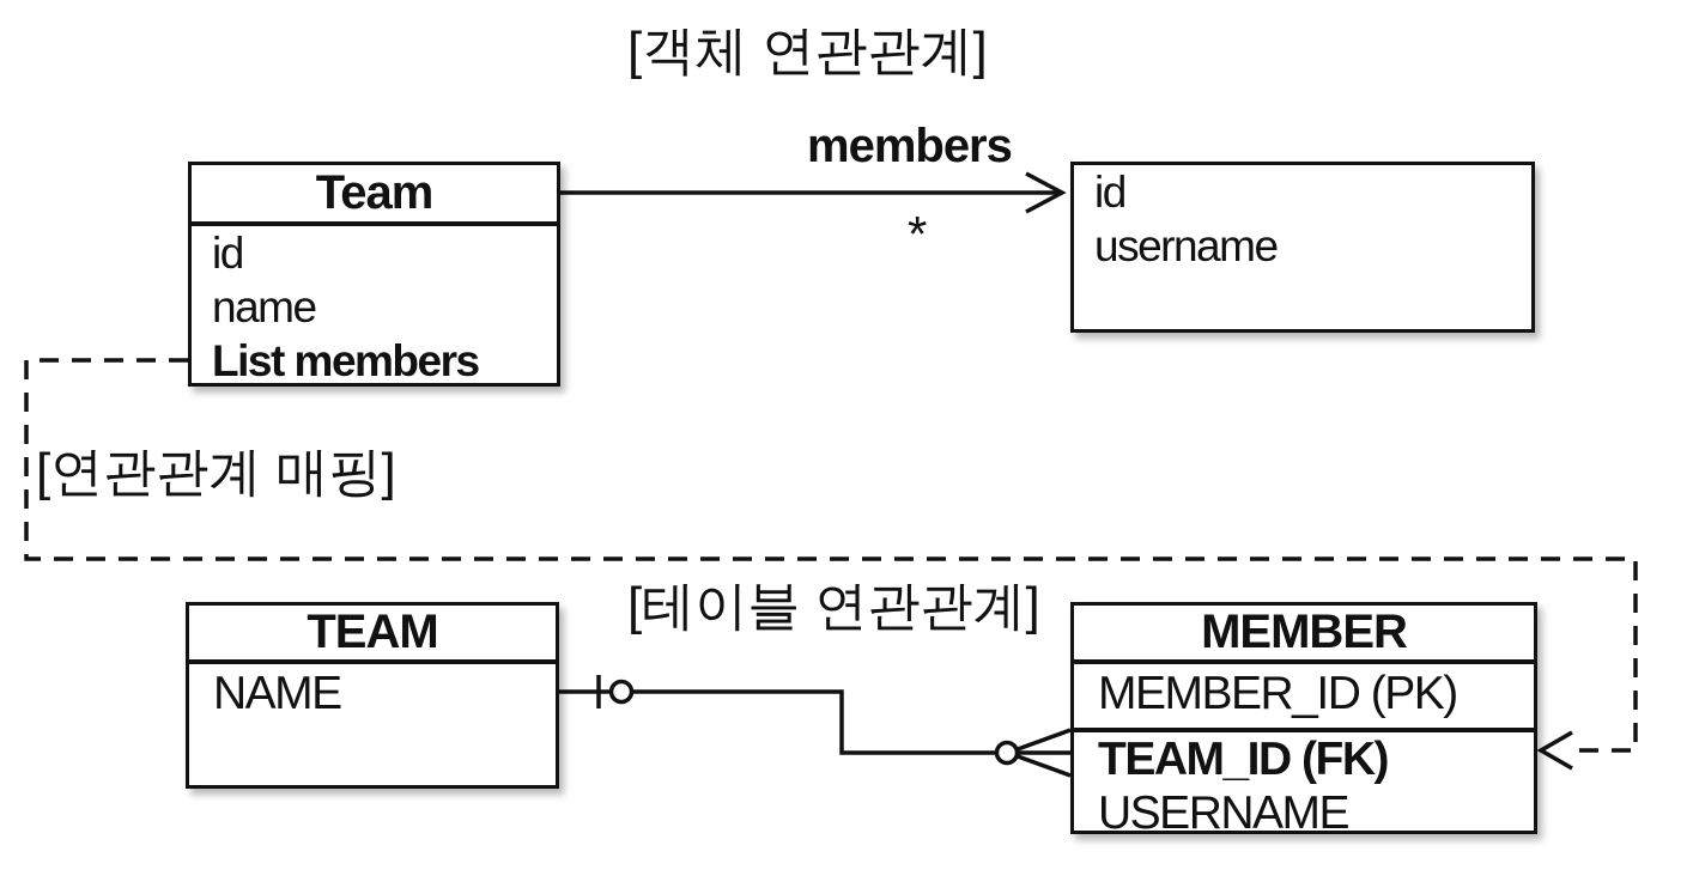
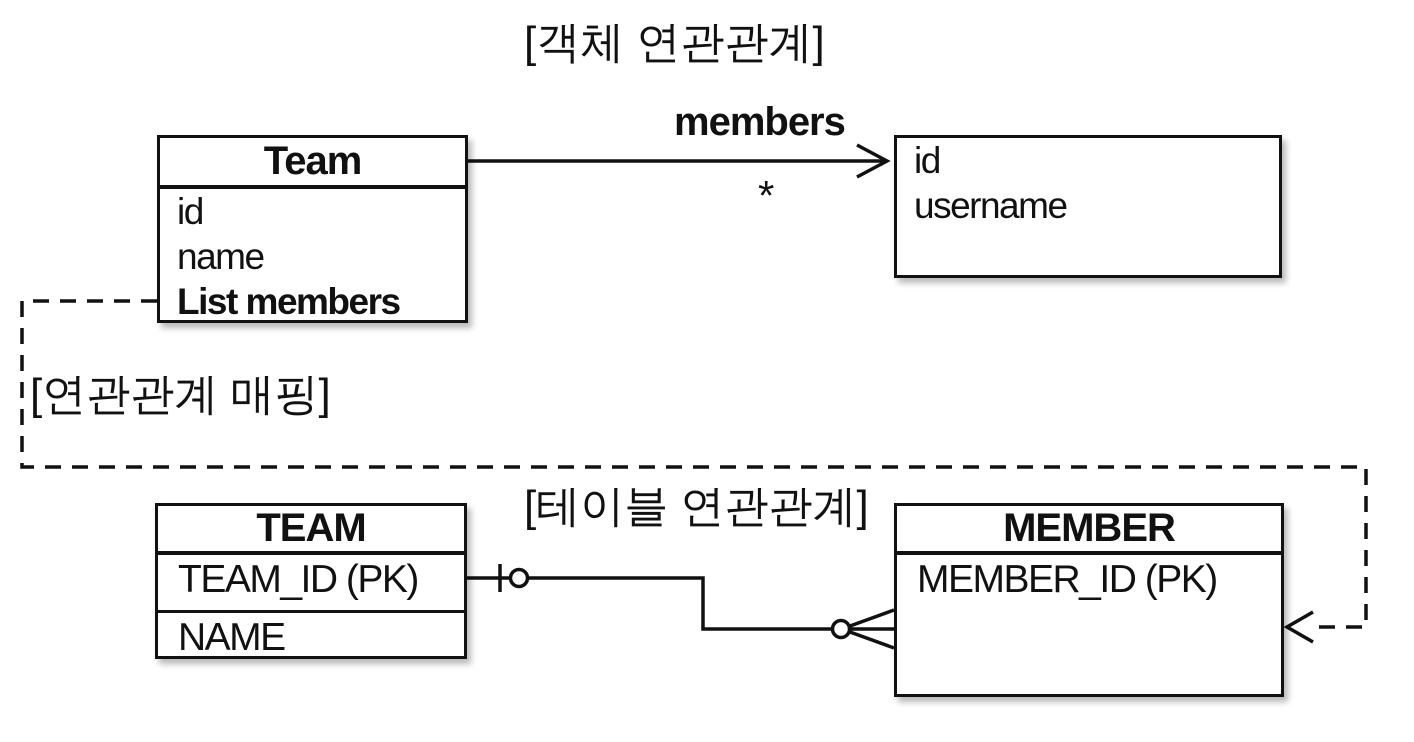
  [객체 연관관계]
  [연관관계 매핑]
  [테이블 연관관계]
  members
  *
  Team
  id
  name
  List members
  id
  username
  TEAM
+ TEAM_ID (PK)
  NAME
  MEMBER
  MEMBER_ID (PK)
- TEAM_ID (FK)
- USERNAME
